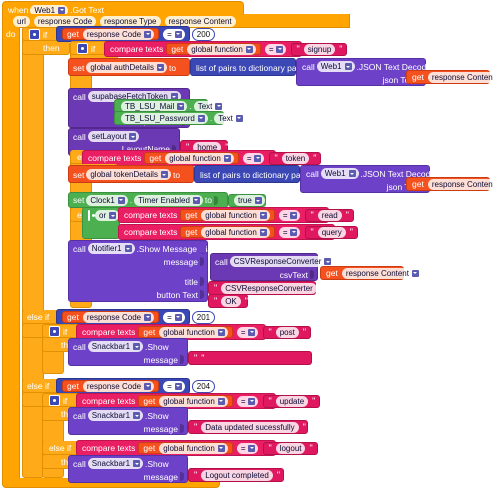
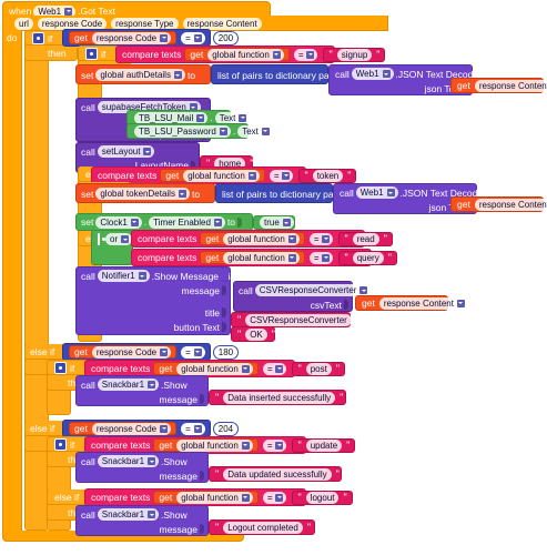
  when
  Web1
  .Got Text
  url
  response Code
  response Type
  response Content
  do
  if
  then
  get
  response Code
  =
  200
  if
  compare texts
  get
  global function
  =
  "
  signup
  "
  set
  global authDetails
  to
  list of pairs to dictionary pa
  call
  Web1
  .JSON Text Decode
  get
  response Conten
  call
  supabaseFetchToken
  TB_LSU_Mail
  .
  Text
  TB_LSU_Password
  .
  Text
  call
  setLayout
  LayoutName
  "
  home
  "
  compare texts
  get
  global function
  =
  "
  token
  "
  set
  global tokenDetails
  to
  list of pairs to dictionary pa
  call
  Web1
  .JSON Text Decode
  get
  response Conten
  set
  Clock1
  .
  Timer Enabled
  to
  true
  or
  compare texts
  get
  global function
  =
  "
  read
  "
  compare texts
  get
  global function
  =
  "
  query
  "
  call
  Notifier1
  .Show Messageialog
  message
  title
  button Text
  call
  CSVResponseConverter
  csvText
  get
  response Content
  "
  CSVResponseConverter
  "
  OK
  "
  else if
  get
  response Code
  =
- 201
+ 180
  if
  compare texts
  get
  global function
  =
  "
  post
  "
  call
  Snackbar1
  .Show
  message
  "
+ Data inserted successfully
  "
  else if
  get
  response Code
  =
  204
  if
  compare texts
  get
  global function
  =
  "
  update
  "
  call
  Snackbar1
  .Show
  message
  "
  Data updated sucessfully
  "
  else if
  compare texts
  get
  global function
  =
  "
  logout
  "
  call
  Snackbar1
  .Show
  message
  "
  Logout completed
  "
